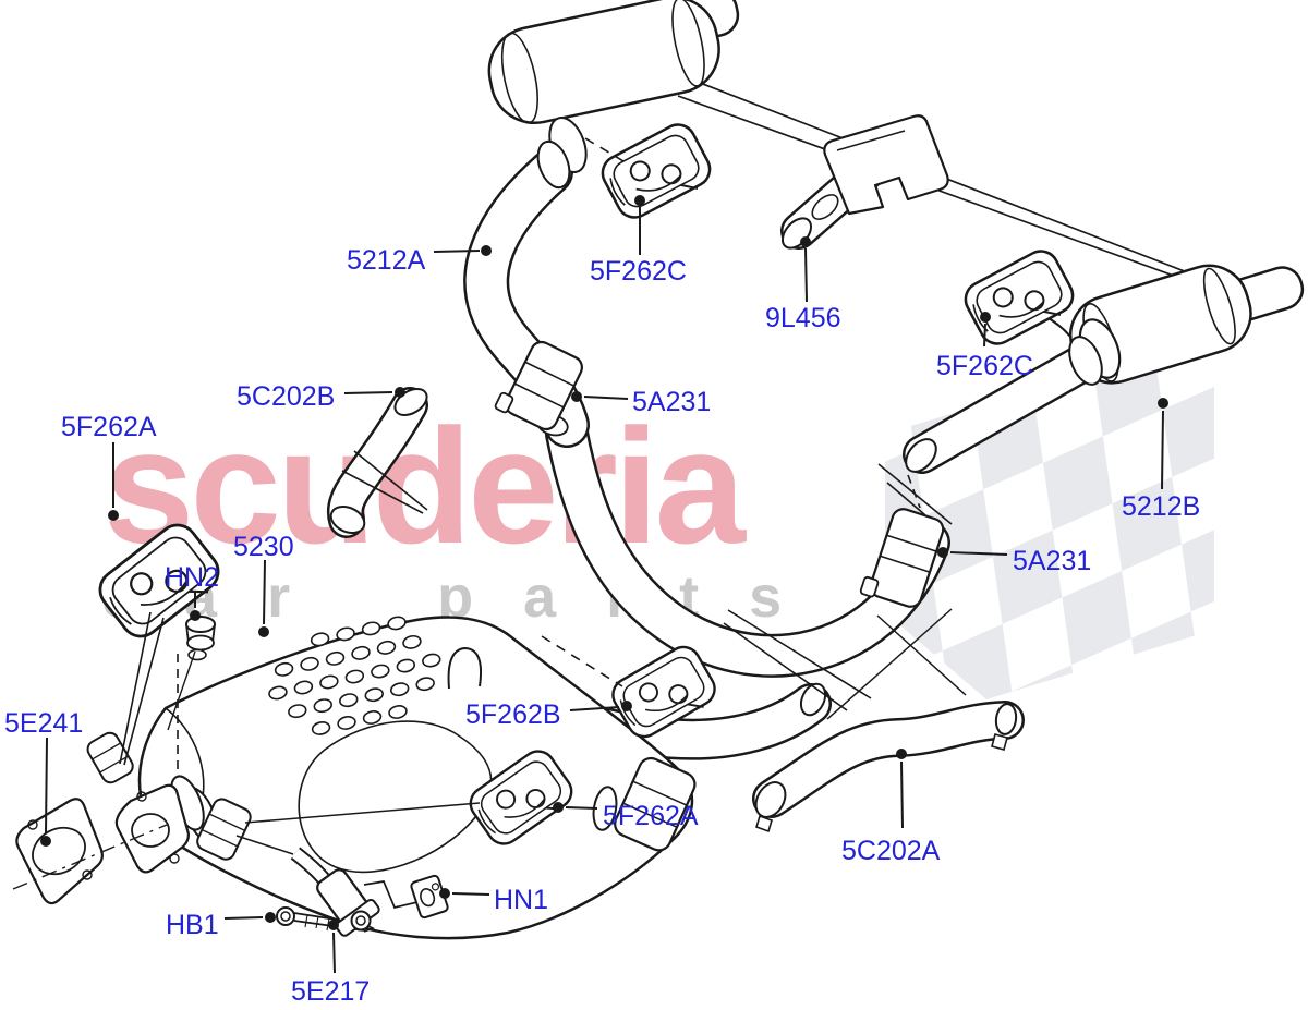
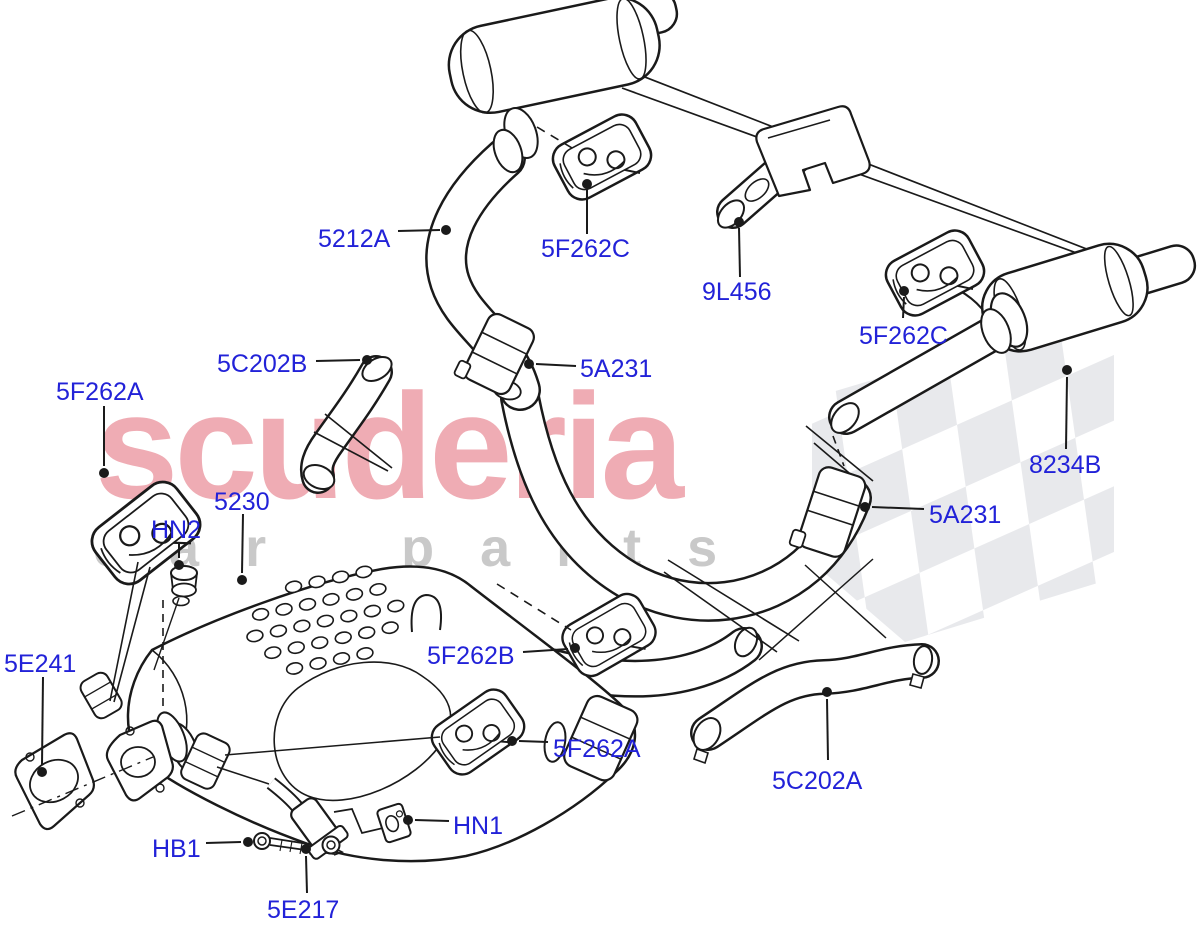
  scudeia
  ar pats
  5212A
  5F262C
  9L456
  5C202B
  5A231
  5F262A
  5230
  HN2
  5E241
  5F262B
  5F262A
  HN1
  HB1
  5E217
  5C202A
  5F262C
- 5212B
+ 8234B
  5A231
